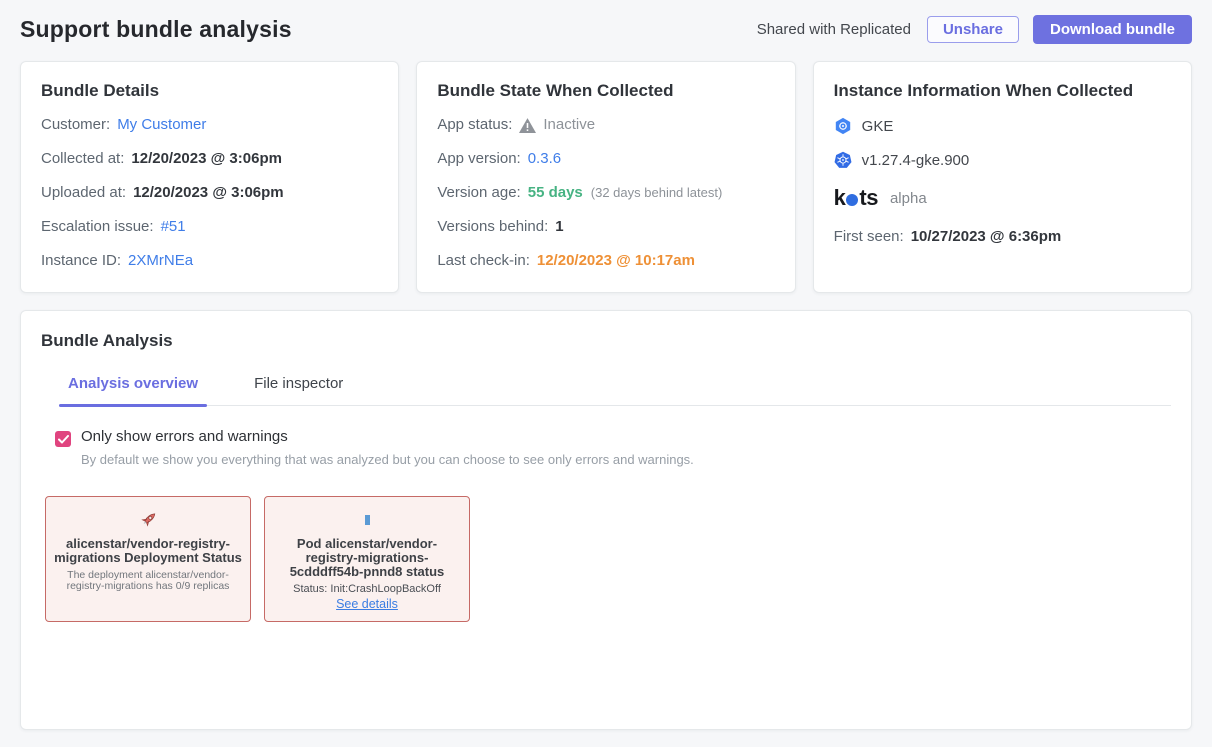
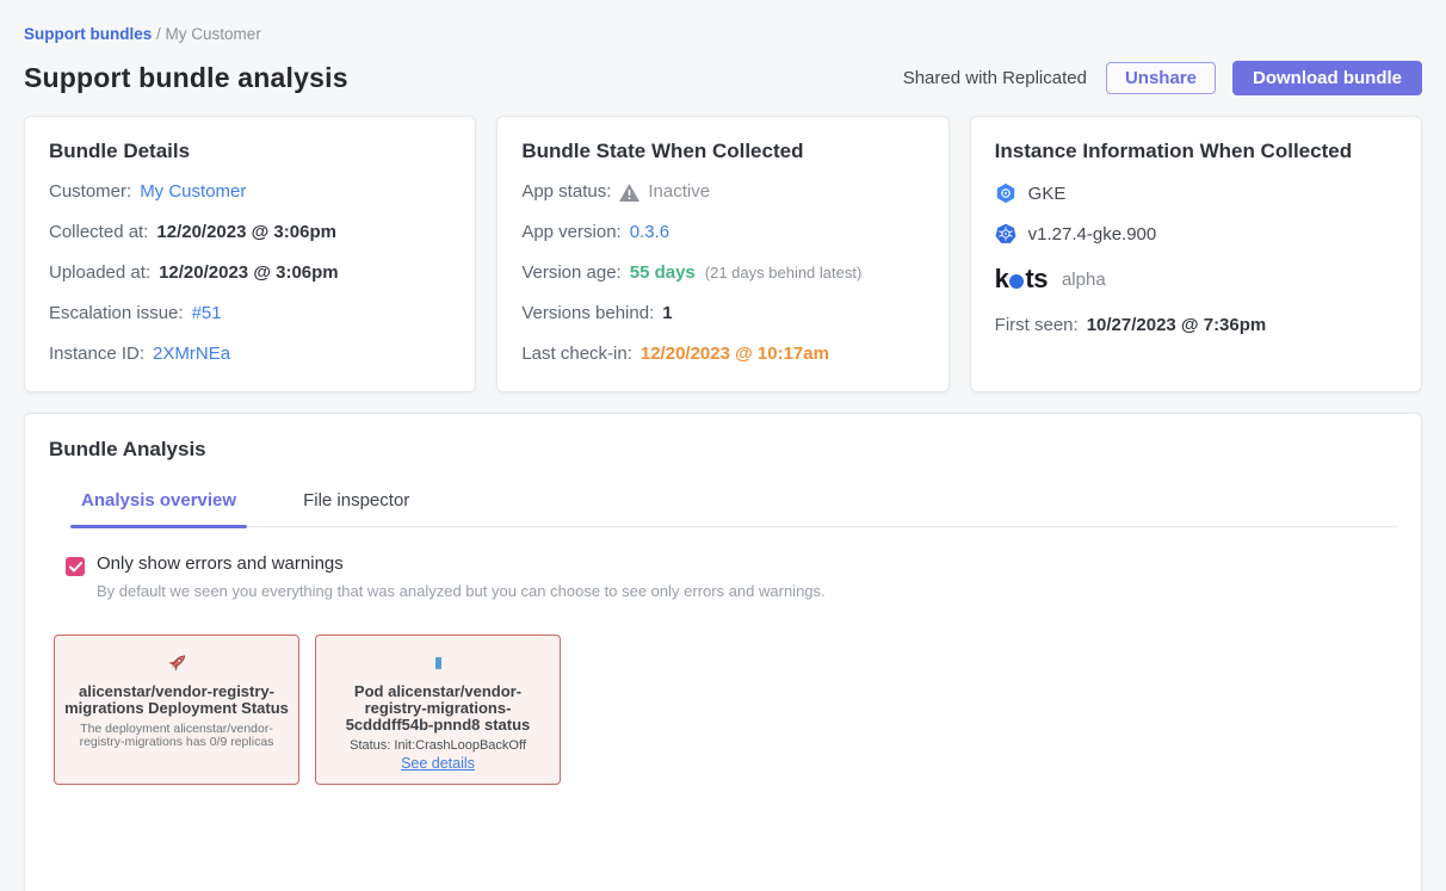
+ Support bundles / My Customer
  Support bundle analysis
  Shared with Replicated
  Unshare
  Download bundle
  Bundle Details
  Customer:
  My Customer
  Collected at:
  12/20/2023 @ 3:06pm
  Uploaded at:
  12/20/2023 @ 3:06pm
  Escalation issue:
  #51
  Instance ID:
  2XMrNEa
  Bundle State When Collected
  App status:
  Inactive
  App version:
  0.3.6
  Version age:
  55 days
- (32 days behind latest)
+ (21 days behind latest)
  Versions behind:
  1
  Last check-in:
  12/20/2023 @ 10:17am
  Instance Information When Collected
  GKE
  v1.27.4-gke.900
  k
  ts
  alpha
  First seen:
- 10/27/2023 @ 6:36pm
+ 10/27/2023 @ 7:36pm
  Bundle Analysis
  Analysis overview
  File inspector
  Only show errors and warnings
- By default we show you everything that was analyzed but you can choose to see only errors and warnings.
+ By default we seen you everything that was analyzed but you can choose to see only errors and warnings.
  alicenstar/vendor-registry-migrations Deployment Status
  The deployment alicenstar/vendor-registry-migrations has 0/9 replicas
  Pod alicenstar/vendor-registry-migrations-5cdddff54b-pnnd8 status
  Status: Init:CrashLoopBackOff
  See details
